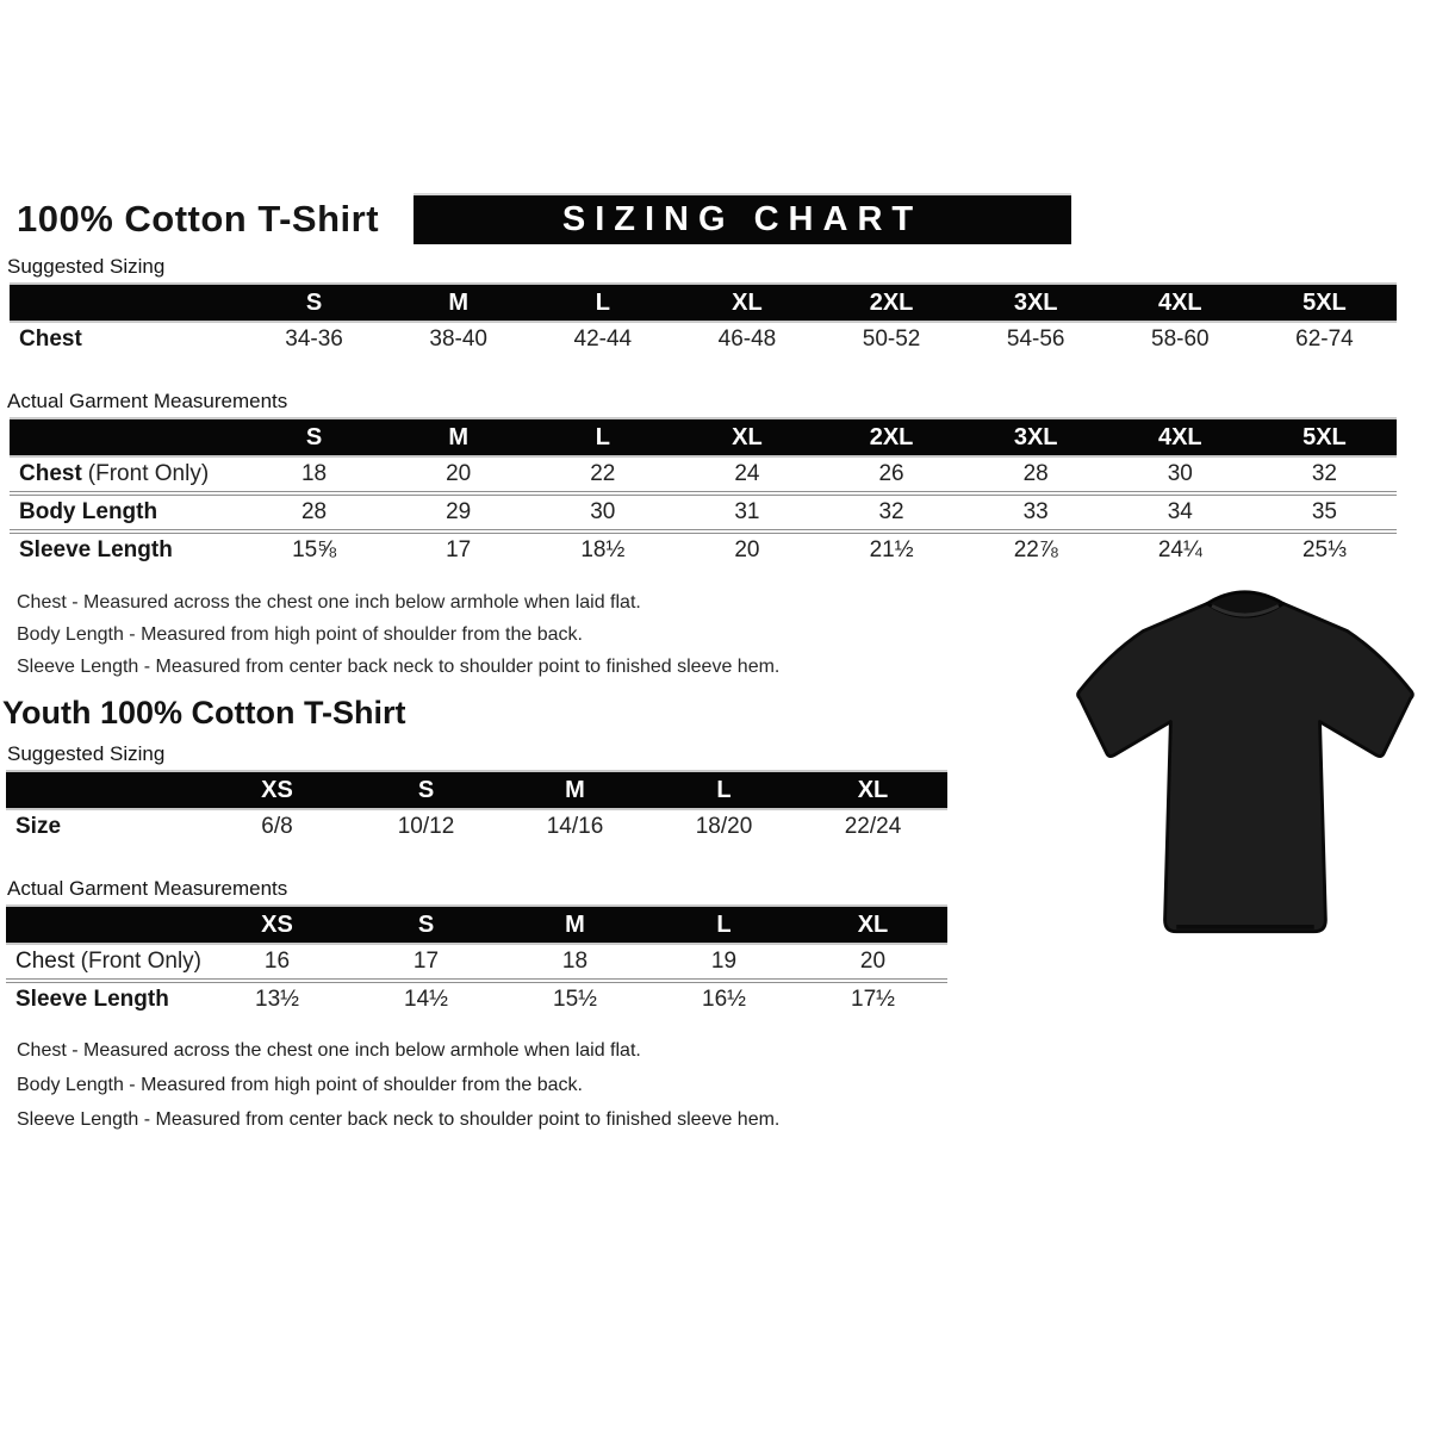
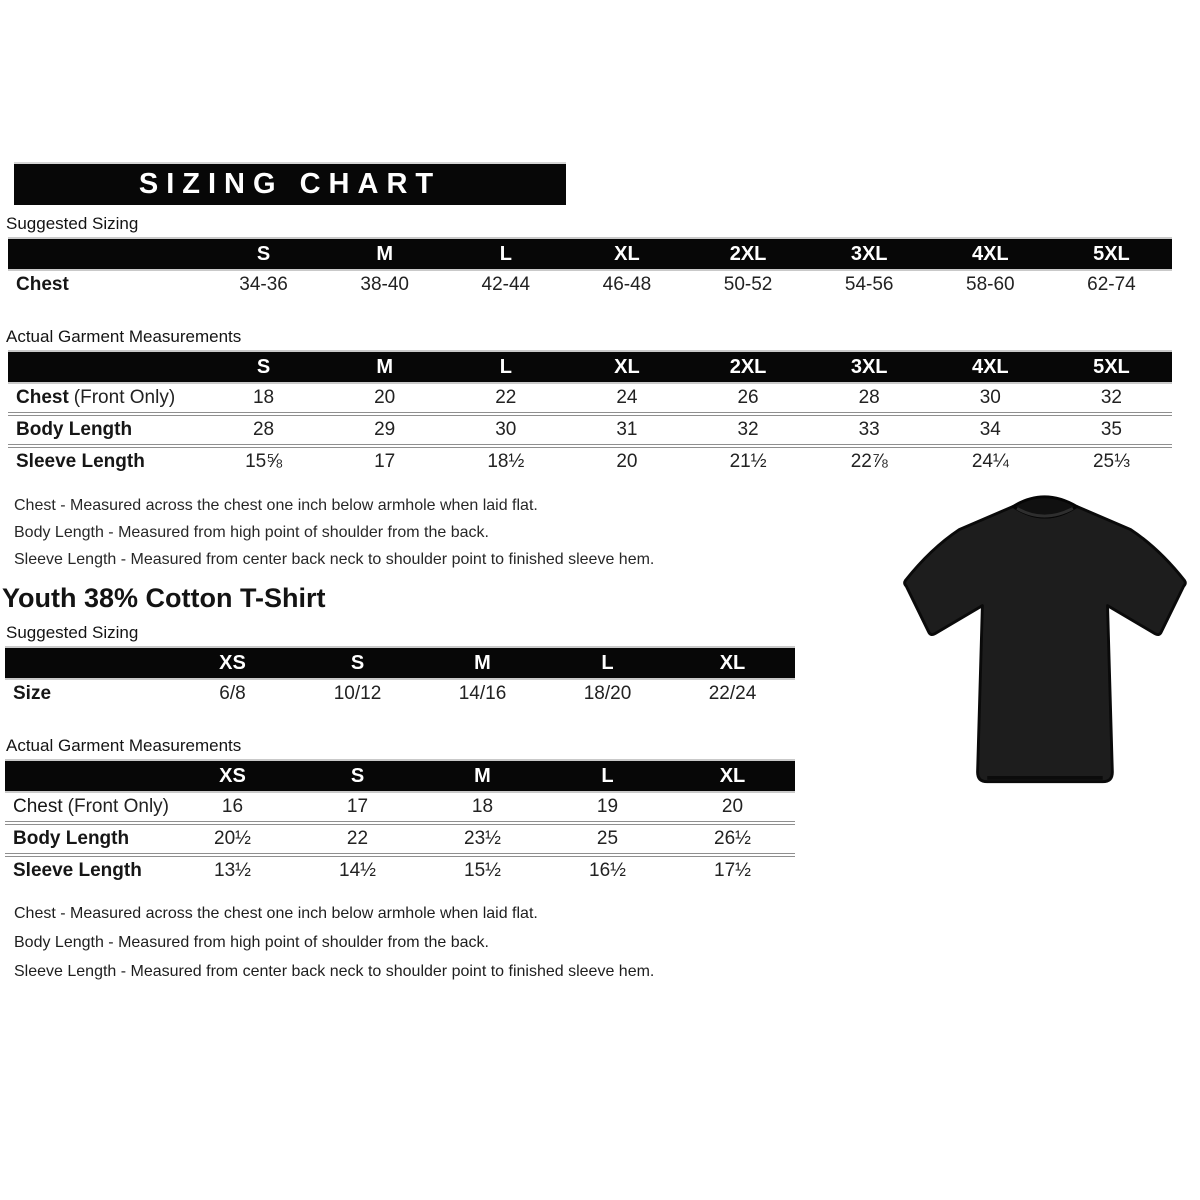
- 100% Cotton T-Shirt
  SIZING CHART
  Suggested Sizing
  	S	M	L	XL	2XL	3XL	4XL	5XL
  Chest	34-36	38-40	42-44	46-48	50-52	54-56	58-60	62-74
  Actual Garment Measurements
  	S	M	L	XL	2XL	3XL	4XL	5XL
  Chest (Front Only)	18	20	22	24	26	28	30	32
  Body Length	28	29	30	31	32	33	34	35
  Sleeve Length	15⅝	17	18½	20	21½	22⅞	24¼	25⅓
  Chest - Measured across the chest one inch below armhole when laid flat.
  Body Length - Measured from high point of shoulder from the back.
  Sleeve Length - Measured from center back neck to shoulder point to finished sleeve hem.
- Youth 100% Cotton T-Shirt
+ Youth 38% Cotton T-Shirt
  Suggested Sizing
  	XS	S	M	L	XL
  Size	6/8	10/12	14/16	18/20	22/24
  Actual Garment Measurements
  	XS	S	M	L	XL
  Chest (Front Only)	16	17	18	19	20
+ Body Length	20½	22	23½	25	26½
  Sleeve Length	13½	14½	15½	16½	17½
  Chest - Measured across the chest one inch below armhole when laid flat.
  Body Length - Measured from high point of shoulder from the back.
  Sleeve Length - Measured from center back neck to shoulder point to finished sleeve hem.
